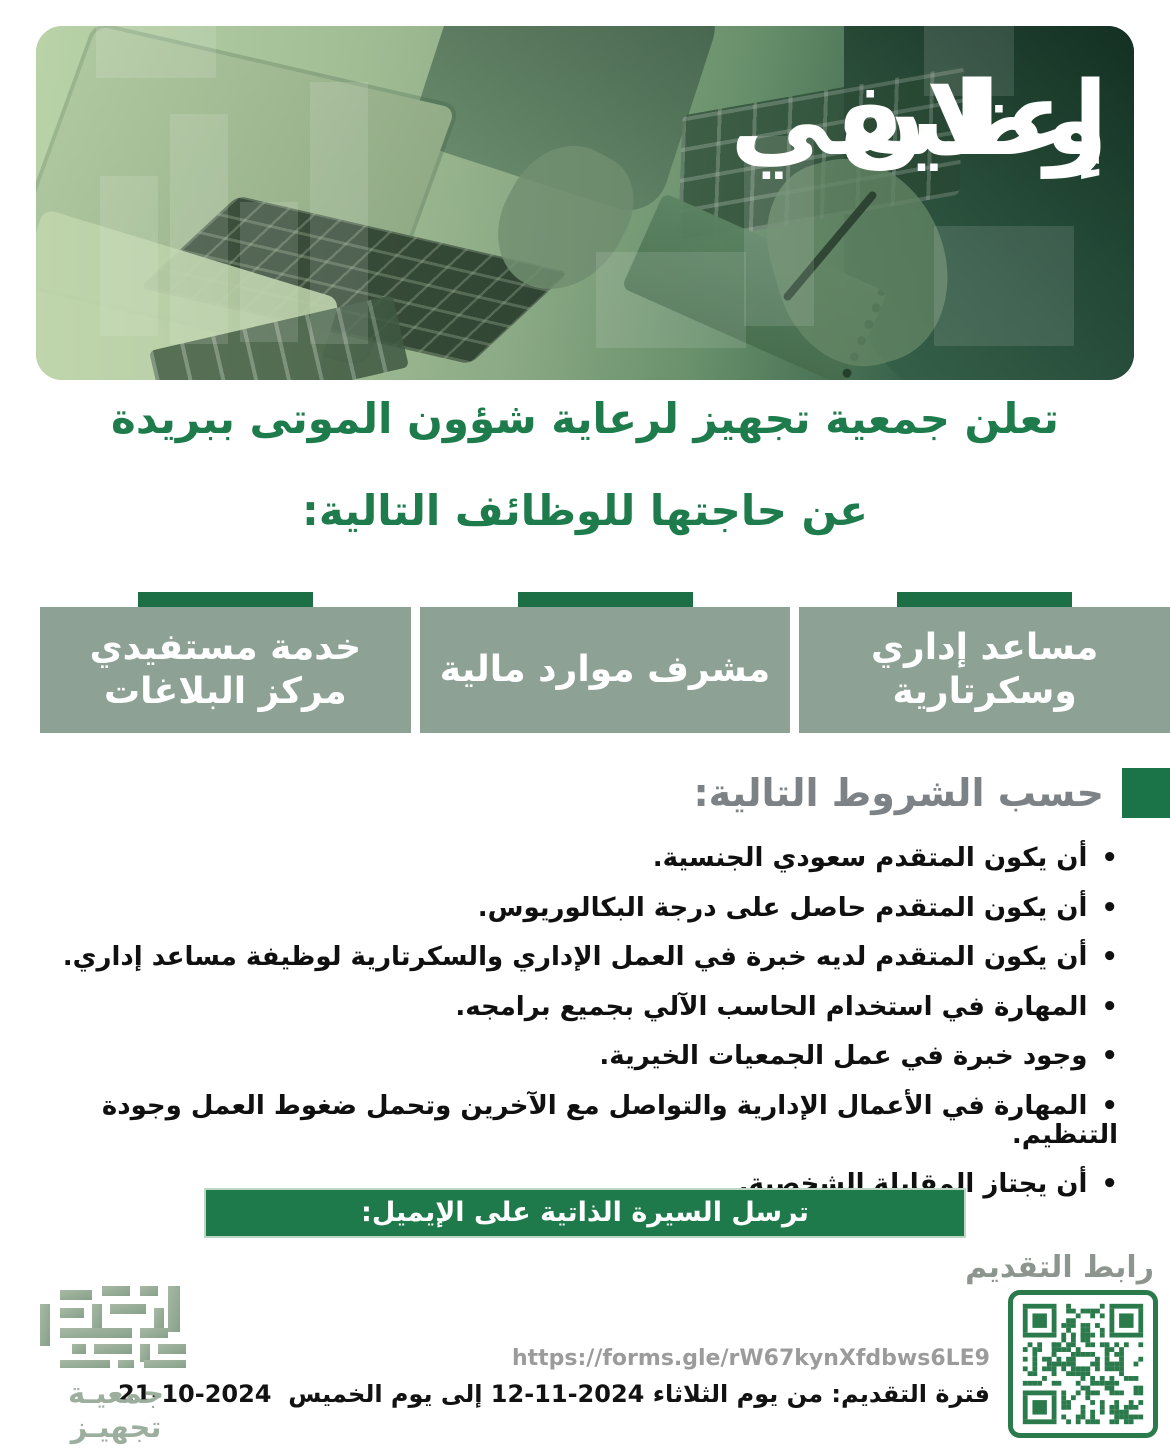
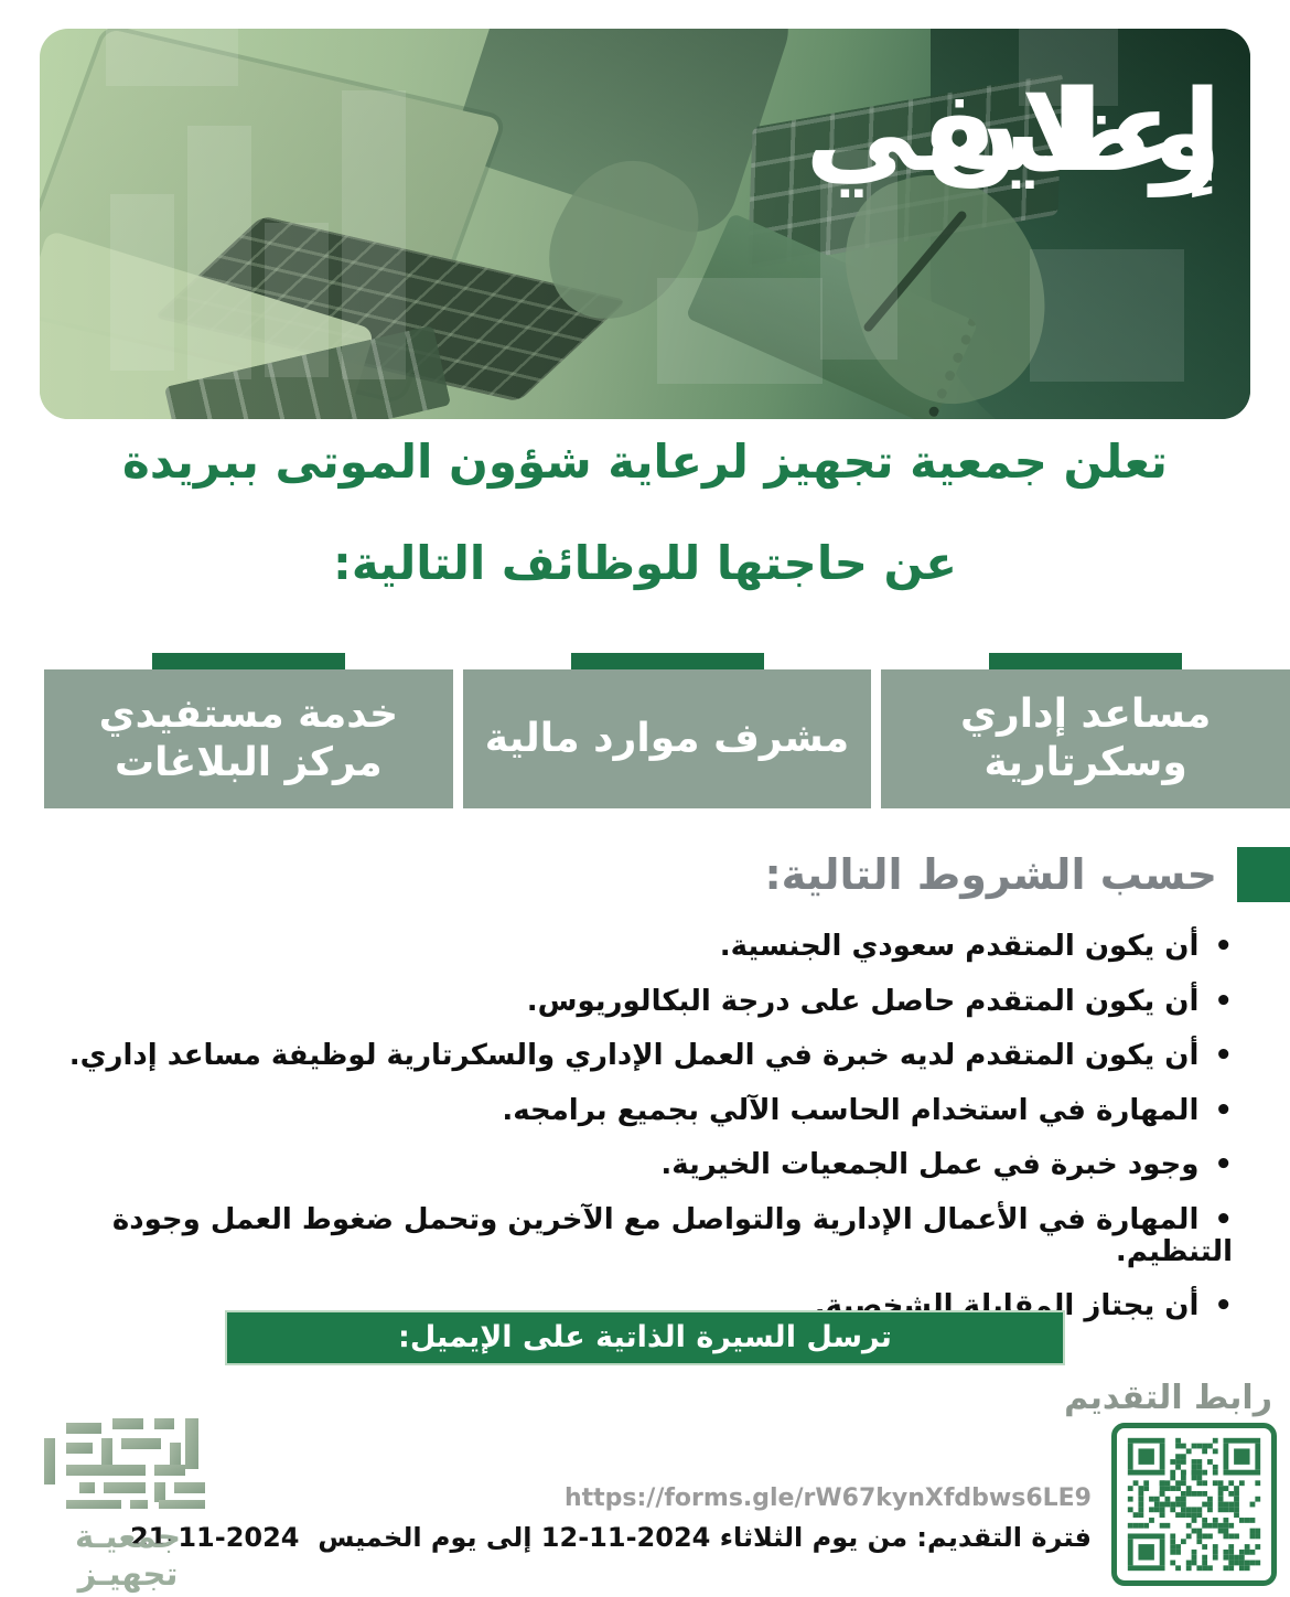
  إعلان
  وظيفي
  تعلن جمعية تجهيز لرعاية شؤون الموتى ببريدة
  عن حاجتها للوظائف التالية:
  مساعد إداري وسكرتارية
  مشرف موارد مالية
  خدمة مستفيدي مركز البلاغات
  حسب الشروط التالية:
  أن يكون المتقدم سعودي الجنسية.
  أن يكون المتقدم حاصل على درجة البكالوريوس.
  أن يكون المتقدم لديه خبرة في العمل الإداري والسكرتارية لوظيفة مساعد إداري.
  المهارة في استخدام الحاسب الآلي بجميع برامجه.
  وجود خبرة في عمل الجمعيات الخيرية.
  المهارة في الأعمال الإدارية والتواصل مع الآخرين وتحمل ضغوط العمل وجودة التنظيم.
  أن يجتاز المقابلة الشخصية.
  رابط التقديم
  https://forms.gle/rW67kynXfdbws6LE9
- فترة التقديم: من يوم الثلاثاء 2024-11-12 إلى يوم الخميس 2024-10-21
+ فترة التقديم: من يوم الثلاثاء 2024-11-12 إلى يوم الخميس 2024-11-21
  جمعيـة تجهيـز
